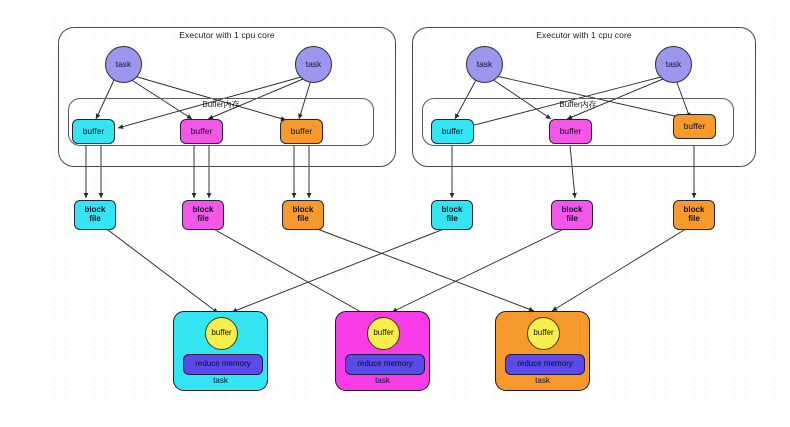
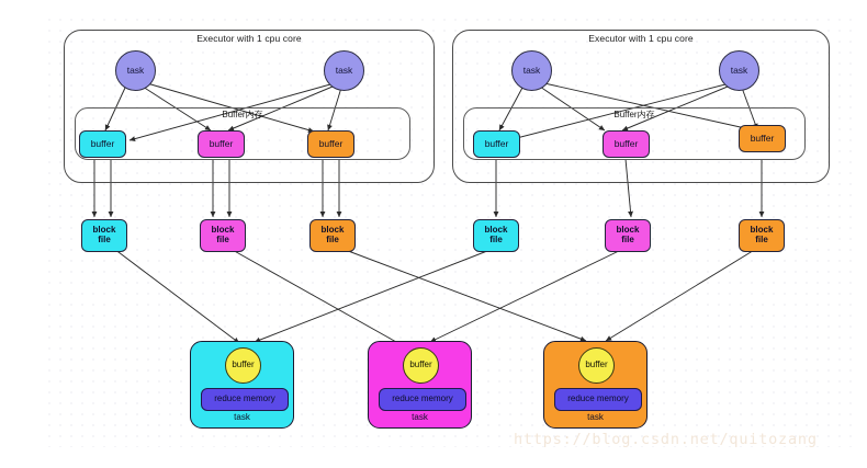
  Executor with 1 cpu core
  Buffer内存
  task
  task
  buffer
  buffer
  buffer
  block
  file
  block
  file
  block
  file
  Executor with 1 cpu core
  Buffer内存
  task
  task
  buffer
  buffer
  buffer
  block
  file
  block
  file
  block
  file
  buffer
  reduce memory
  task
  buffer
  reduce memory
  task
  buffer
  reduce memory
  task
+ https://blog.csdn.net/quitozang
